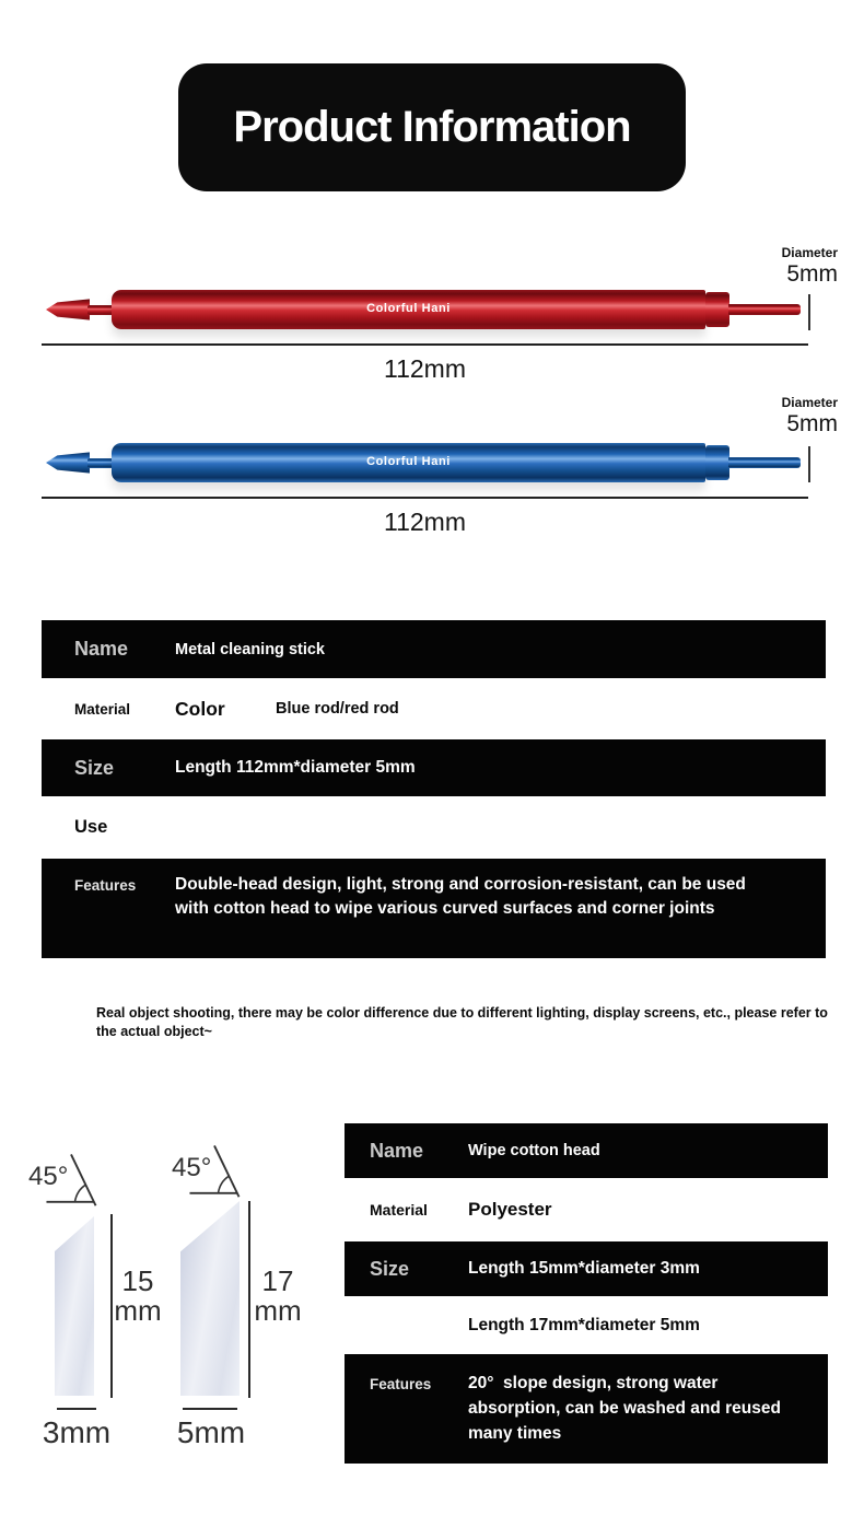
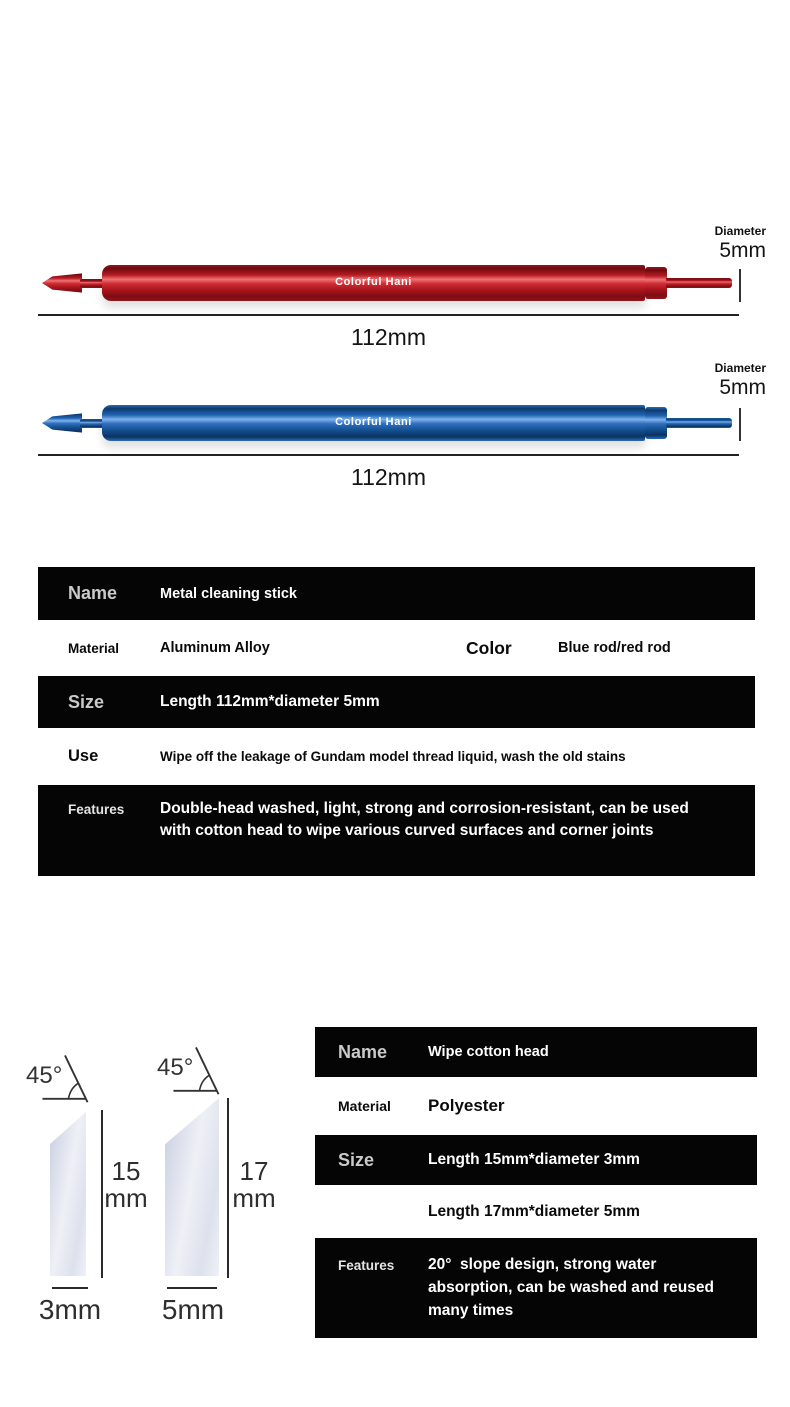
- Product Information
  Colorful Hani
  112mm
  Diameter
  5mm
  Colorful Hani
  112mm
  Diameter
  5mm
  Name
  Metal cleaning stick
  Material
+ Aluminum Alloy
  Color
  Blue rod/red rod
  Size
  Length 112mm*diameter 5mm
  Use
+ Wipe off the leakage of Gundam model thread liquid, wash the old stains
  Features
- Double-head design, light, strong and corrosion-resistant, can be used with cotton head to wipe various curved surfaces and corner joints
+ Double-head washed, light, strong and corrosion-resistant, can be used with cotton head to wipe various curved surfaces and corner joints
- Real object shooting, there may be color difference due to different lighting, display screens, etc., please refer to the actual object~
  45°
  15
  mm
  3mm
  45°
  17
  mm
  5mm
  Name
  Wipe cotton head
  Material
  Polyester
  Size
  Length 15mm*diameter 3mm
  Length 17mm*diameter 5mm
  Features
  20° slope design, strong water absorption, can be washed and reused many times
